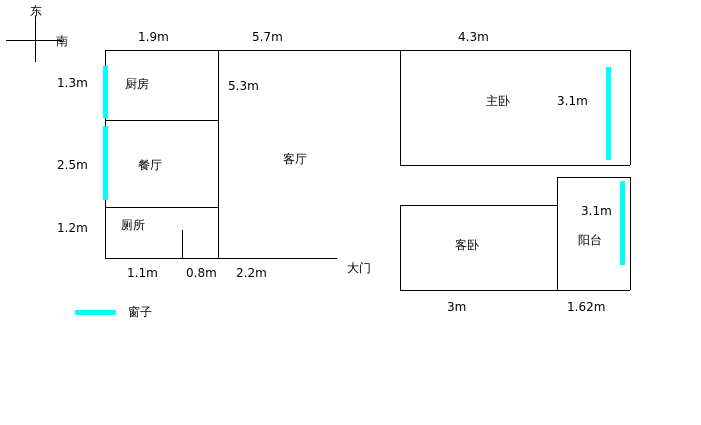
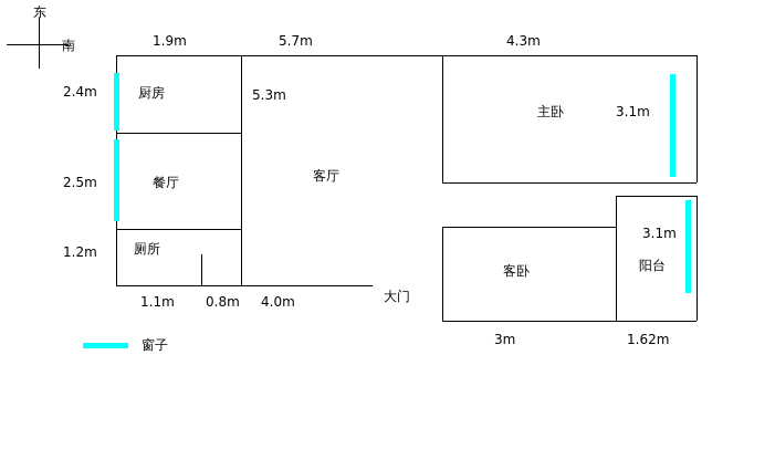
  东
  南
  1.9m
  5.7m
  4.3m
- 1.3m
+ 2.4m
  2.5m
  1.2m
  厨房
  5.3m
  主卧
  3.1m
  餐厅
  客厅
  3.1m
  厕所
  客卧
  阳台
  1.1m
  0.8m
- 2.2m
+ 4.0m
  大门
  3m
  1.62m
  窗子
